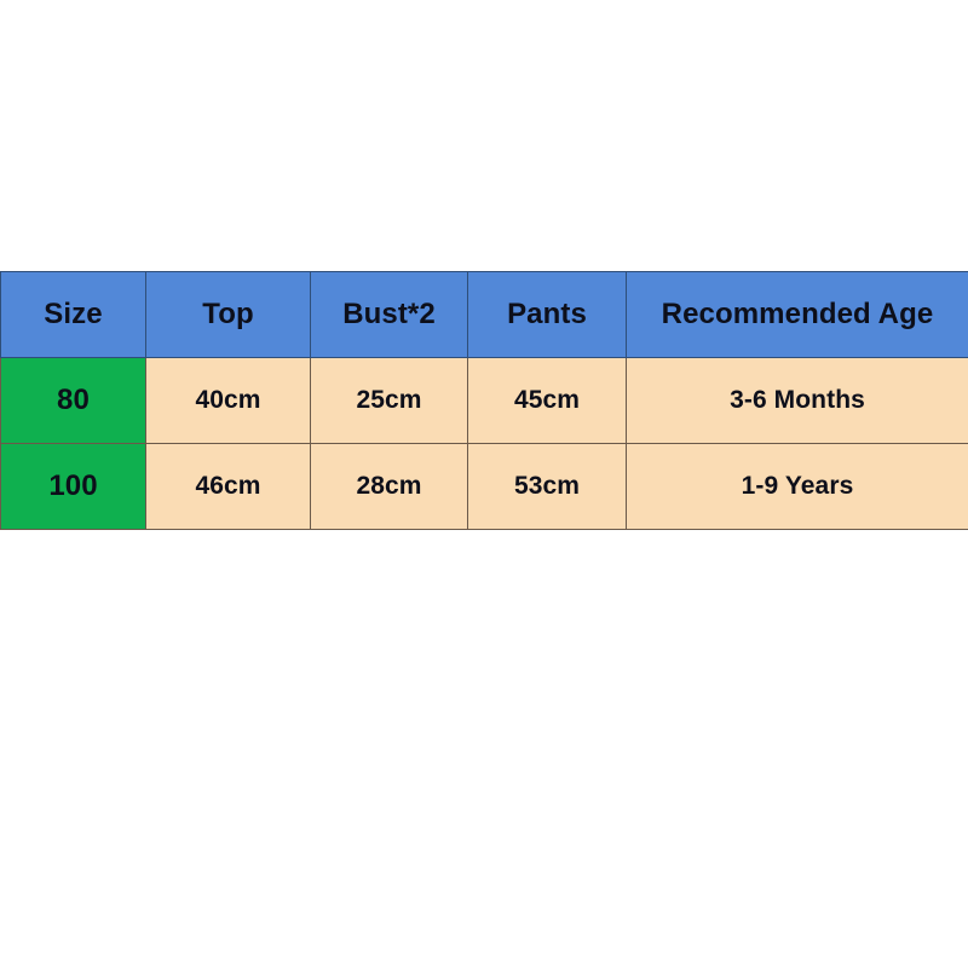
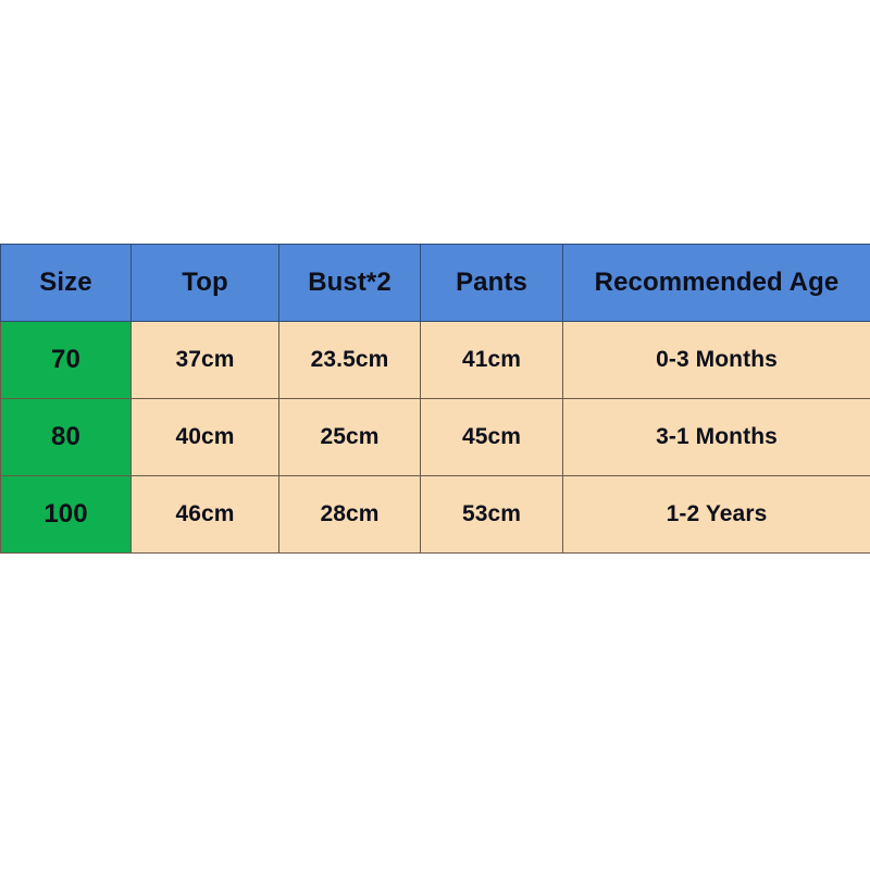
  Size	Top	Bust*2	Pants	Recommended Age
+ 70	37cm	23.5cm	41cm	0-3 Months
- 80	40cm	25cm	45cm	3-6 Months
+ 80	40cm	25cm	45cm	3-1 Months
- 100	46cm	28cm	53cm	1-9 Years
+ 100	46cm	28cm	53cm	1-2 Years
